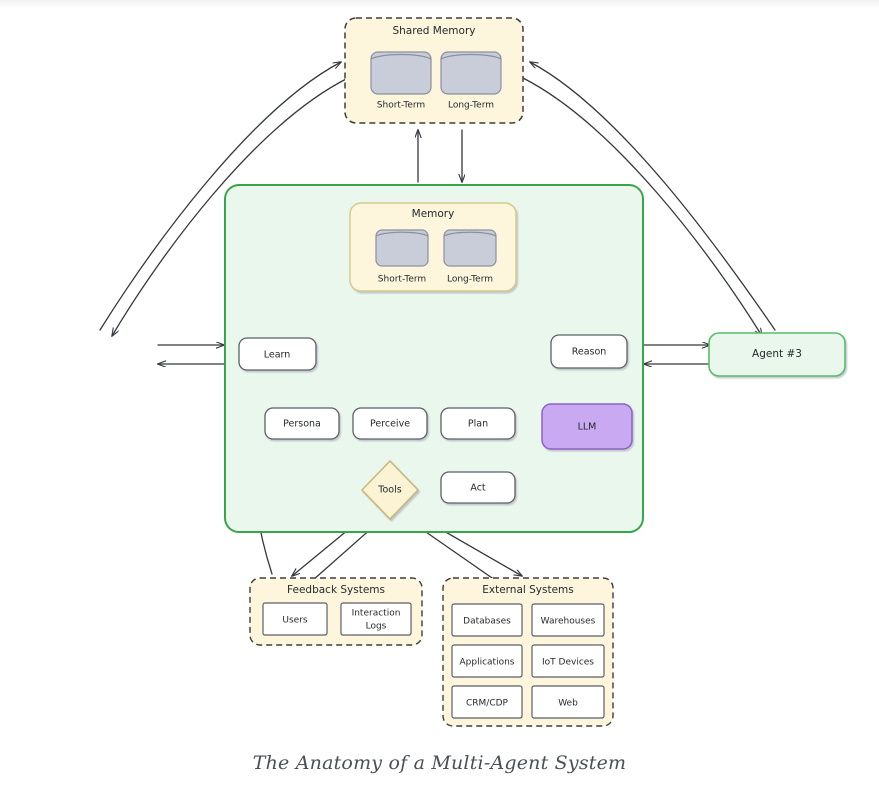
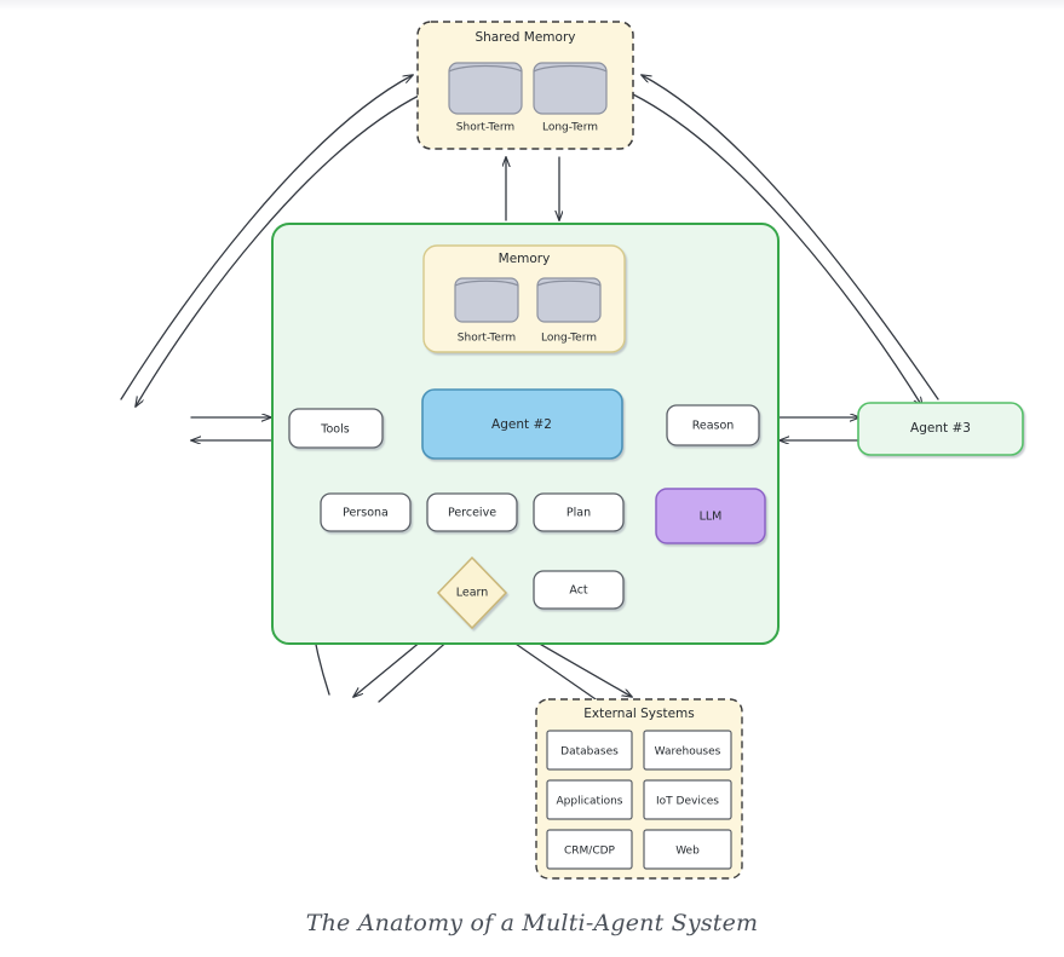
  Shared Memory
  Short-Term
  Long-Term
  Memory
  Short-Term
  Long-Term
+ Agent #2
- Learn
+ Tools
  Reason
  Persona
  Perceive
  Plan
  LLM
  Act
- Tools
+ Learn
  Agent #3
- Feedback Systems
- Users
- Interaction
- Logs
  External Systems
  Databases
  Warehouses
  Applications
  IoT Devices
  CRM/CDP
  Web
  The Anatomy of a Multi-Agent System
